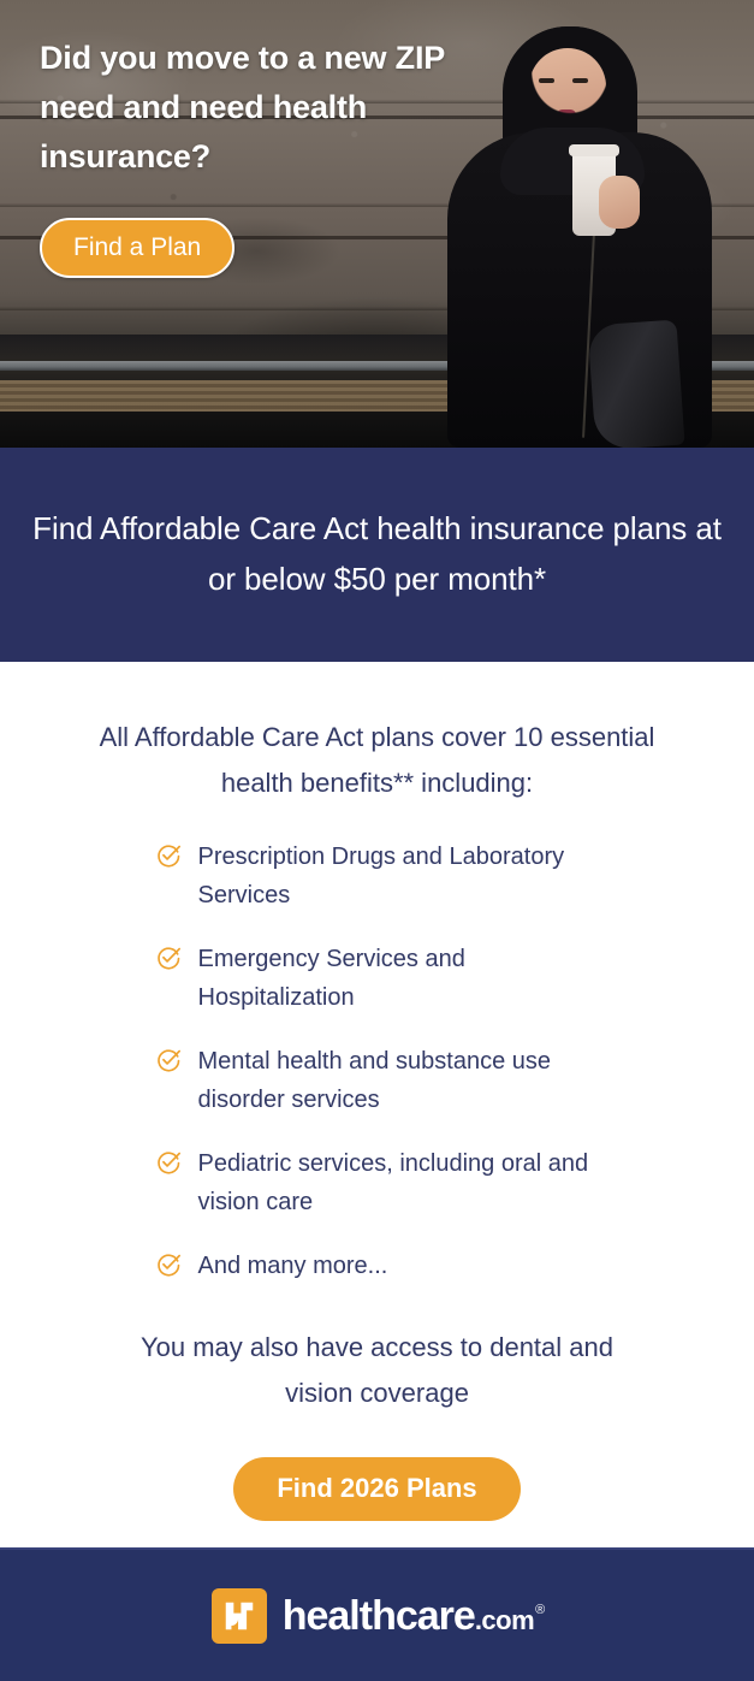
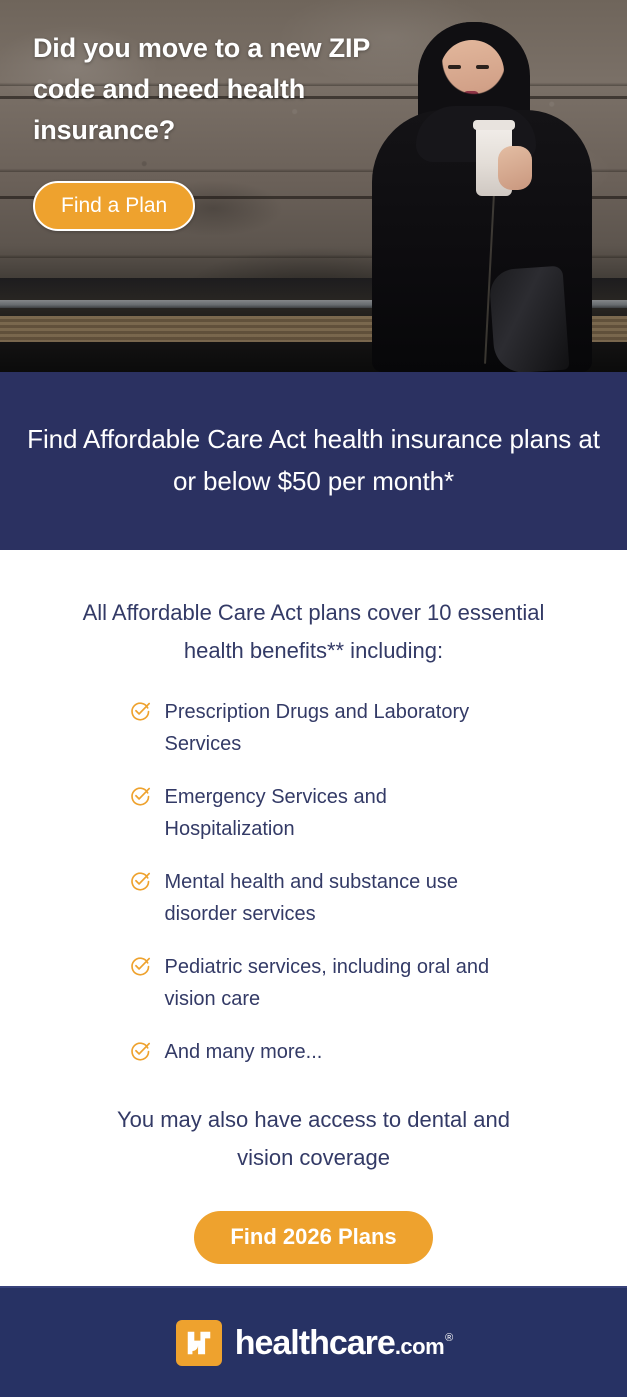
- Did you move to a new ZIP need and need health insurance?
+ Did you move to a new ZIP code and need health insurance?
  Find a Plan
  Find Affordable Care Act health insurance plans at or below $50 per month*
  All Affordable Care Act plans cover 10 essential health benefits** including:
  Prescription Drugs and Laboratory Services
  Emergency Services and Hospitalization
  Mental health and substance use disorder services
  Pediatric services, including oral and vision care
  And many more...
  You may also have access to dental and vision coverage
  Find 2026 Plans
  healthcare
  .com
  ®
